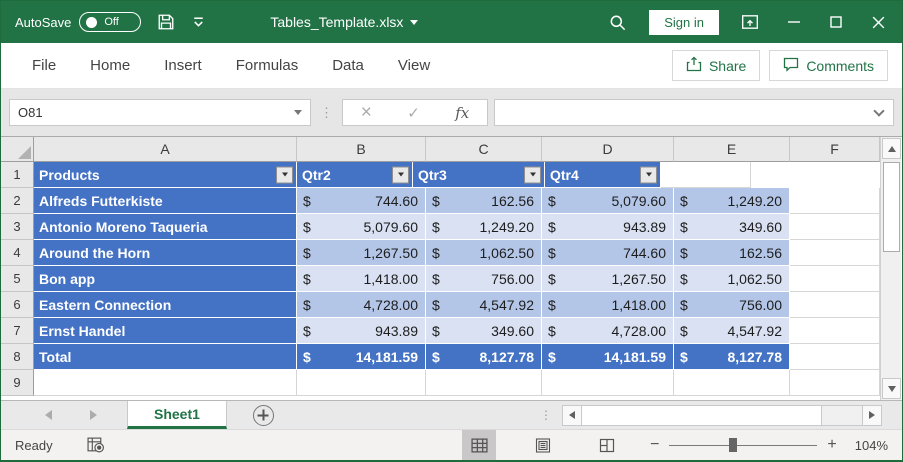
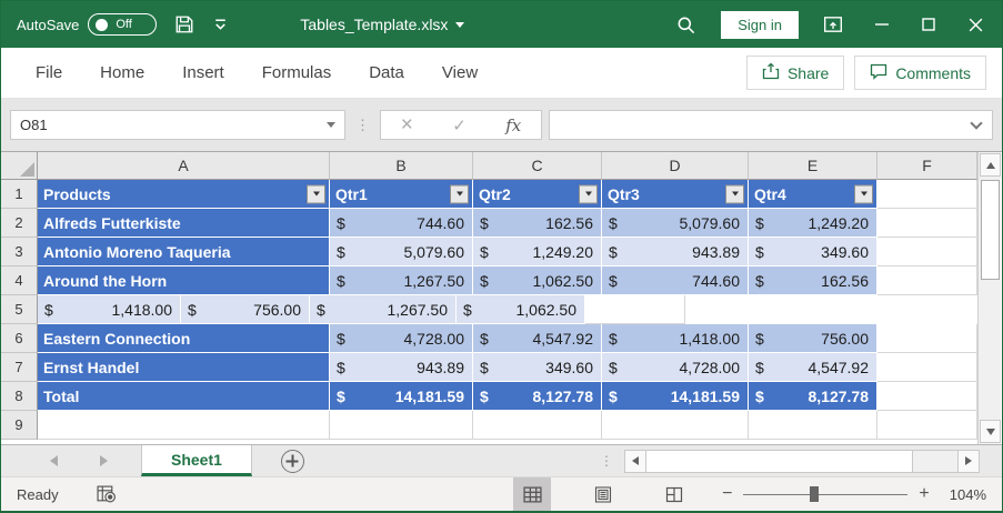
  AutoSave
  Off
  Tables_Template.xlsx
  Sign in
  File
  Home
  Insert
  Formulas
  Data
  View
  Share
  Comments
  O81
  ⋮
  ×
  ✓
  fx
  A
  B
  C
  D
  E
  F
  1
  Products
+ Qtr1
  Qtr2
  Qtr3
  Qtr4
  2
  Alfreds Futterkiste
  $
  744.60
  $
  162.56
  $
  5,079.60
  $
  1,249.20
  3
  Antonio Moreno Taqueria
  $
  5,079.60
  $
  1,249.20
  $
  943.89
  $
  349.60
  4
  Around the Horn
  $
  1,267.50
  $
  1,062.50
  $
  744.60
  $
  162.56
  5
- Bon app
  $
  1,418.00
  $
  756.00
  $
  1,267.50
  $
  1,062.50
  6
  Eastern Connection
  $
  4,728.00
  $
  4,547.92
  $
  1,418.00
  $
  756.00
  7
  Ernst Handel
  $
  943.89
  $
  349.60
  $
  4,728.00
  $
  4,547.92
  8
  Total
  $
  14,181.59
  $
  8,127.78
  $
  14,181.59
  $
  8,127.78
  9
  Sheet1
  ⋮
  Ready
  −
  +
  104%
